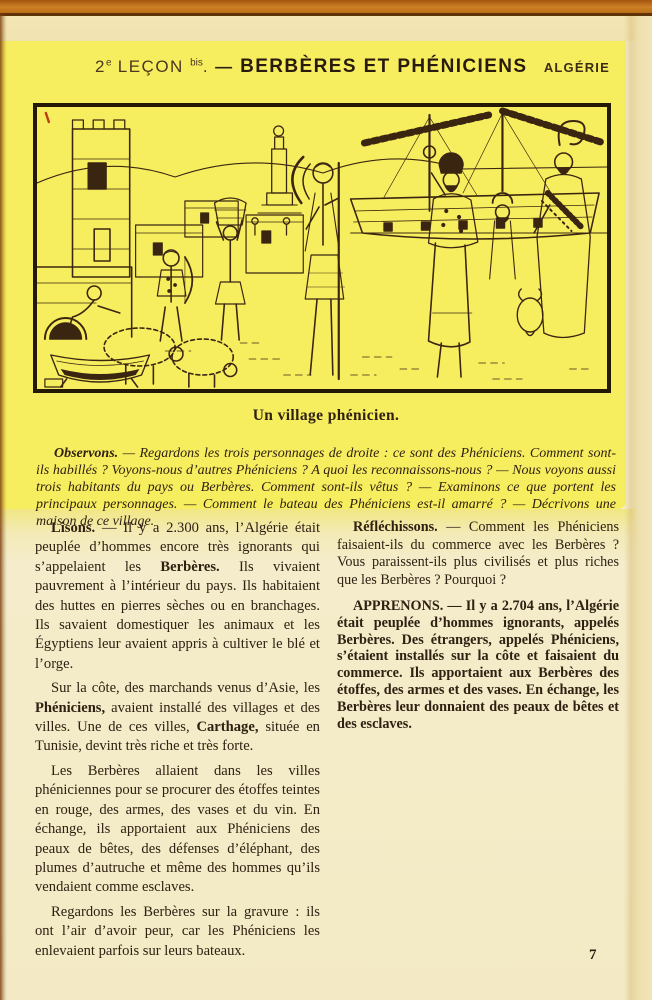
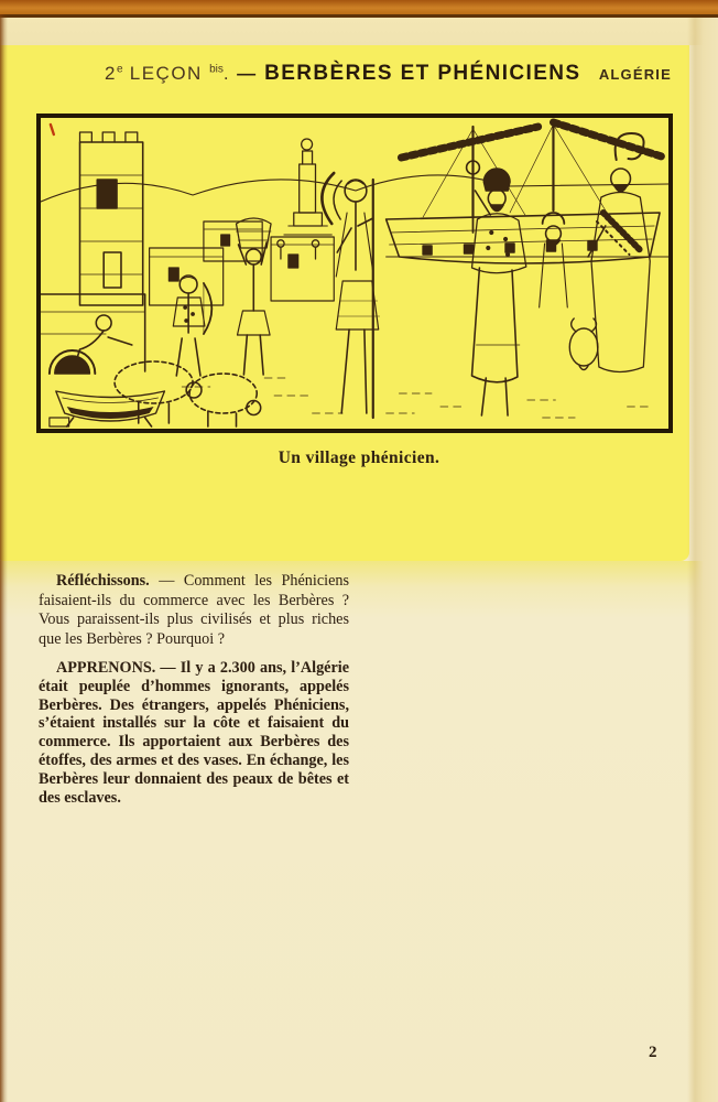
  2e LEÇON bis.
  —
  BERBÈRES ET PHÉNICIENS
  ALGÉRIE
  Un village phénicien.
- Observons. — Regardons les trois personnages de droite : ce sont des Phéniciens. Comment sont-ils habillés ? Voyons-nous d’autres Phéniciens ? A quoi les reconnaissons-nous ? — Nous voyons aussi trois habitants du pays ou Berbères. Comment sont-ils vêtus ? — Examinons ce que portent les principaux personnages. — Comment le bateau des Phéniciens est-il amarré ? — Décrivons une maison de ce village.
- Lisons. — Il y a 2.300 ans, l’Algérie était peuplée d’hommes encore très ignorants qui s’appelaient les Berbères. Ils vivaient pauvrement à l’intérieur du pays. Ils habitaient des huttes en pierres sèches ou en branchages. Ils savaient domestiquer les animaux et les Égyptiens leur avaient appris à cultiver le blé et l’orge.
- Sur la côte, des marchands venus d’Asie, les Phéniciens, avaient installé des villages et des villes. Une de ces villes, Carthage, située en Tunisie, devint très riche et très forte.
- Les Berbères allaient dans les villes phéniciennes pour se procurer des étoffes teintes en rouge, des armes, des vases et du vin. En échange, ils apportaient aux Phéniciens des peaux de bêtes, des défenses d’éléphant, des plumes d’autruche et même des hommes qu’ils vendaient comme esclaves.
- Regardons les Berbères sur la gravure : ils ont l’air d’avoir peur, car les Phéniciens les enlevaient parfois sur leurs bateaux.
  Réfléchissons. — Comment les Phéniciens faisaient-ils du commerce avec les Berbères ? Vous paraissent-ils plus civilisés et plus riches que les Berbères ? Pourquoi ?
- APPRENONS. — Il y a 2.704 ans, l’Algérie était peuplée d’hommes ignorants, appelés Berbères. Des étrangers, appelés Phéniciens, s’étaient installés sur la côte et faisaient du commerce. Ils apportaient aux Berbères des étoffes, des armes et des vases. En échange, les Berbères leur donnaient des peaux de bêtes et des esclaves.
+ APPRENONS. — Il y a 2.300 ans, l’Algérie était peuplée d’hommes ignorants, appelés Berbères. Des étrangers, appelés Phéniciens, s’étaient installés sur la côte et faisaient du commerce. Ils apportaient aux Berbères des étoffes, des armes et des vases. En échange, les Berbères leur donnaient des peaux de bêtes et des esclaves.
- 7
+ 2
